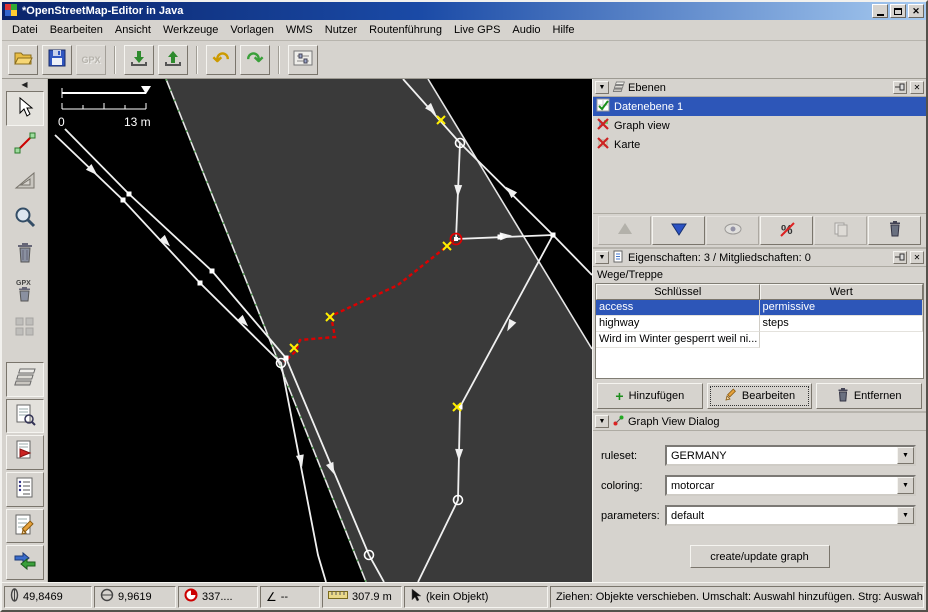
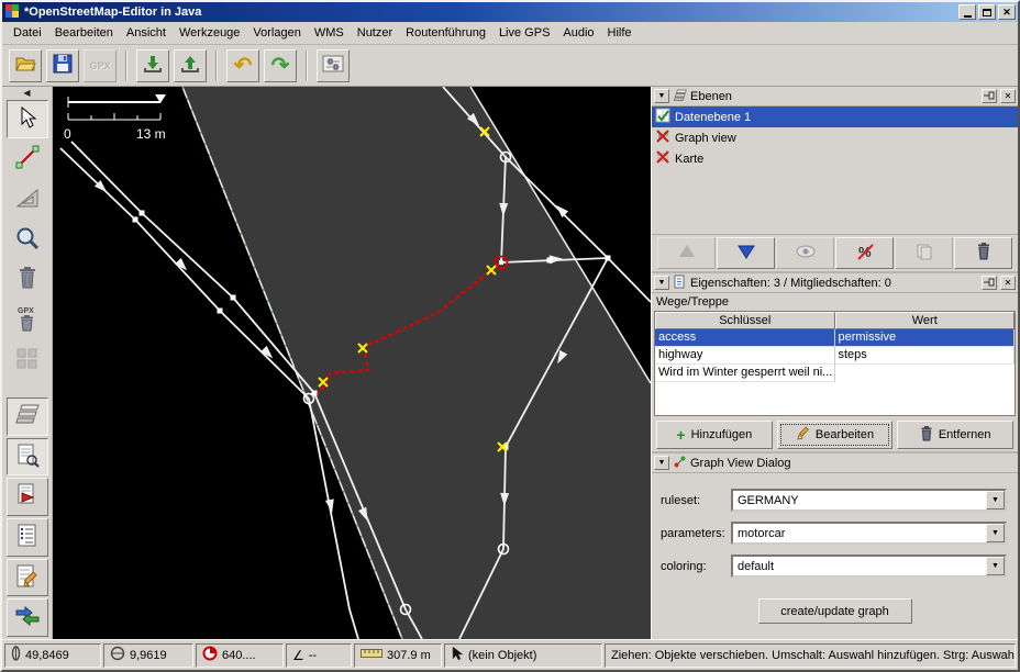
  *OpenStreetMap-Editor in Java
  ✕
  Datei
  Bearbeiten
  Ansicht
  Werkzeuge
  Vorlagen
  WMS
  Nutzer
  Routenführung
  Live GPS
  Audio
  Hilfe
  GPX
  ↶
  ↷
  ◀
  0
  13 m
  Ebenen
  ✕
  Datenebene 1
  Graph view
  Karte
  Eigenschaften: 3 / Mitgliedschaften: 0
  ✕
  Wege/Treppe
  Schlüssel
  Wert
  access
  permissive
  highway
  steps
  Wird im Winter gesperrt weil ni...
  +
  Hinzufügen
  Bearbeiten
  Entfernen
  Graph View Dialog
  ruleset:
  GERMANY
- coloring:
+ parameters:
  motorcar
- parameters:
+ coloring:
  default
  create/update graph
  49,8469
  9,9619
- 337....
+ 640....
  ∠
  --
  307.9 m
  (kein Objekt)
  Ziehen: Objekte verschieben. Umschalt: Auswahl hinzufügen. Strg: Auswah
